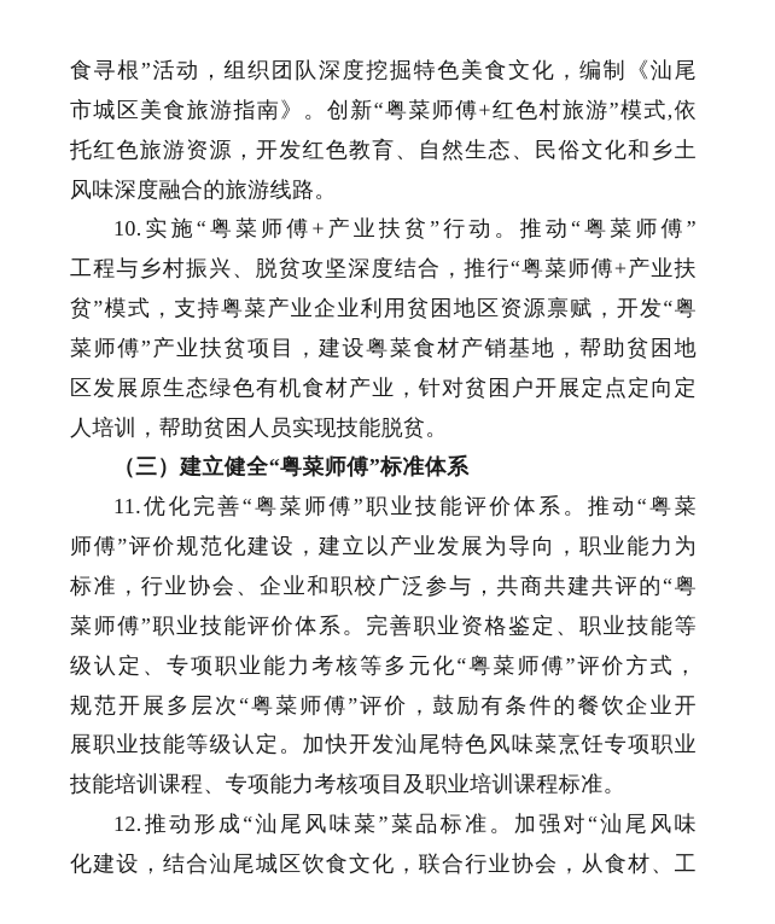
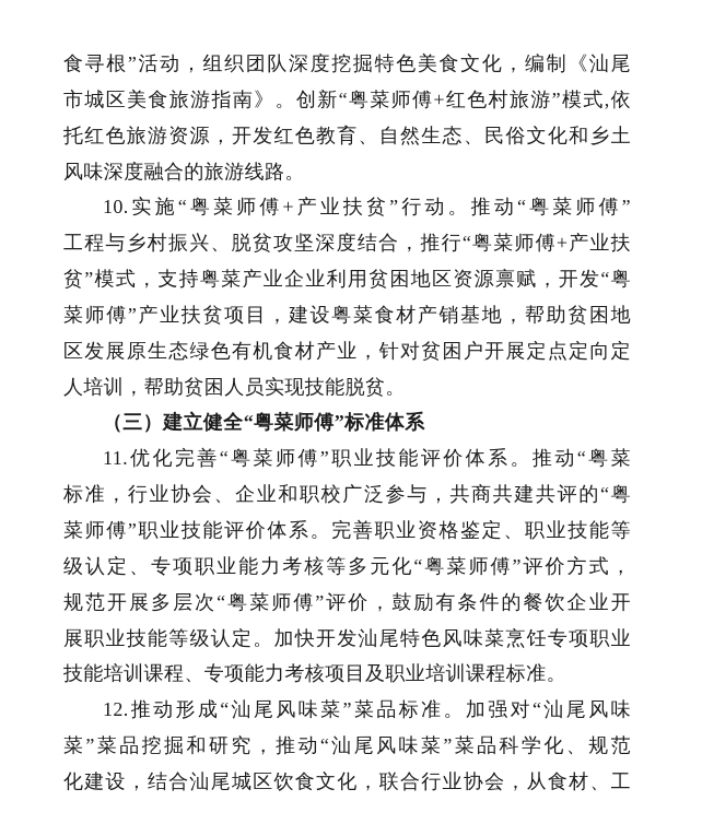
  食寻根”活动，组织团队深度挖掘特色美食文化，编制《汕尾
  市城区美食旅游指南》。创新“粤菜师傅+红色村旅游”模式,依
  托红色旅游资源，开发红色教育、自然生态、民俗文化和乡土
  风味深度融合的旅游线路。
  10.实施“粤菜师傅+产业扶贫”行动。推动“粤菜师傅”
  工程与乡村振兴、脱贫攻坚深度结合，推行“粤菜师傅+产业扶
  贫”模式，支持粤菜产业企业利用贫困地区资源禀赋，开发“粤
  菜师傅”产业扶贫项目，建设粤菜食材产销基地，帮助贫困地
  区发展原生态绿色有机食材产业，针对贫困户开展定点定向定
  人培训，帮助贫困人员实现技能脱贫。
  （三）建立健全“粤菜师傅”标准体系
  11.优化完善“粤菜师傅”职业技能评价体系。推动“粤菜
- 师傅”评价规范化建设，建立以产业发展为导向，职业能力为
  标准，行业协会、企业和职校广泛参与，共商共建共评的“粤
  菜师傅”职业技能评价体系。完善职业资格鉴定、职业技能等
  级认定、专项职业能力考核等多元化“粤菜师傅”评价方式，
  规范开展多层次“粤菜师傅”评价，鼓励有条件的餐饮企业开
  展职业技能等级认定。加快开发汕尾特色风味菜烹饪专项职业
  技能培训课程、专项能力考核项目及职业培训课程标准。
  12.推动形成“汕尾风味菜”菜品标准。加强对“汕尾风味
+ 菜”菜品挖掘和研究，推动“汕尾风味菜”菜品科学化、规范
  化建设，结合汕尾城区饮食文化，联合行业协会，从食材、工
